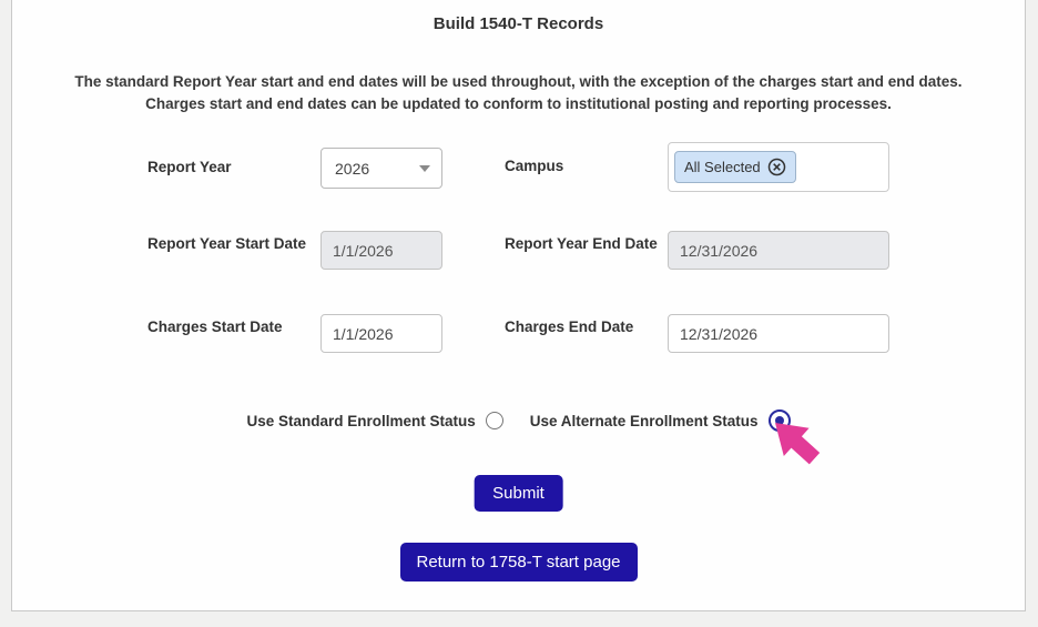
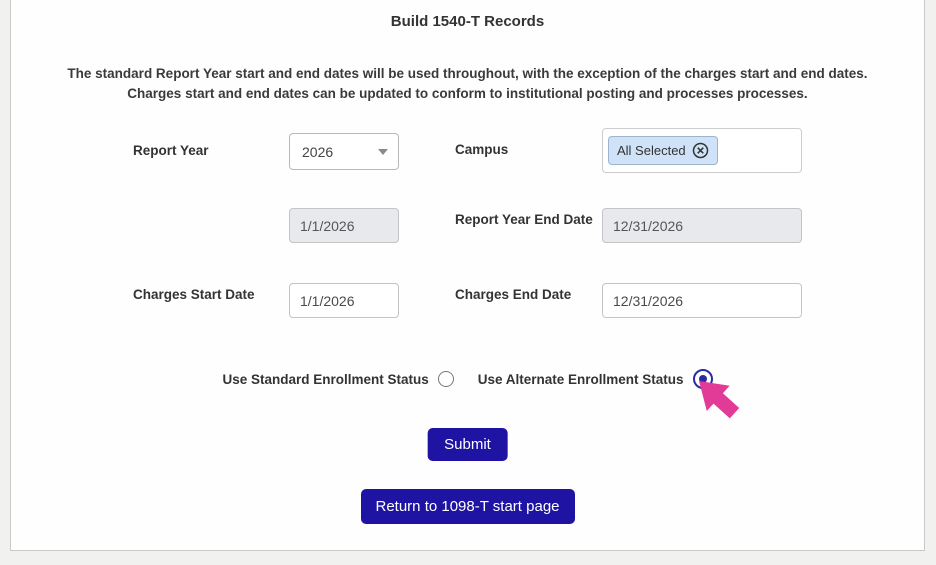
  Build 1540-T Records
  The standard Report Year start and end dates will be used throughout, with the exception of the charges start and end dates.
- Charges start and end dates can be updated to conform to institutional posting and reporting processes.
+ Charges start and end dates can be updated to conform to institutional posting and processes processes.
  Report Year
  2026
  Campus
  All Selected
- Report Year Start Date
  1/1/2026
  Report Year End Date
  12/31/2026
  Charges Start Date
  1/1/2026
  Charges End Date
  12/31/2026
  Use Standard Enrollment Status
  Use Alternate Enrollment Status
  Submit
- Return to 1758-T start page
+ Return to 1098-T start page
